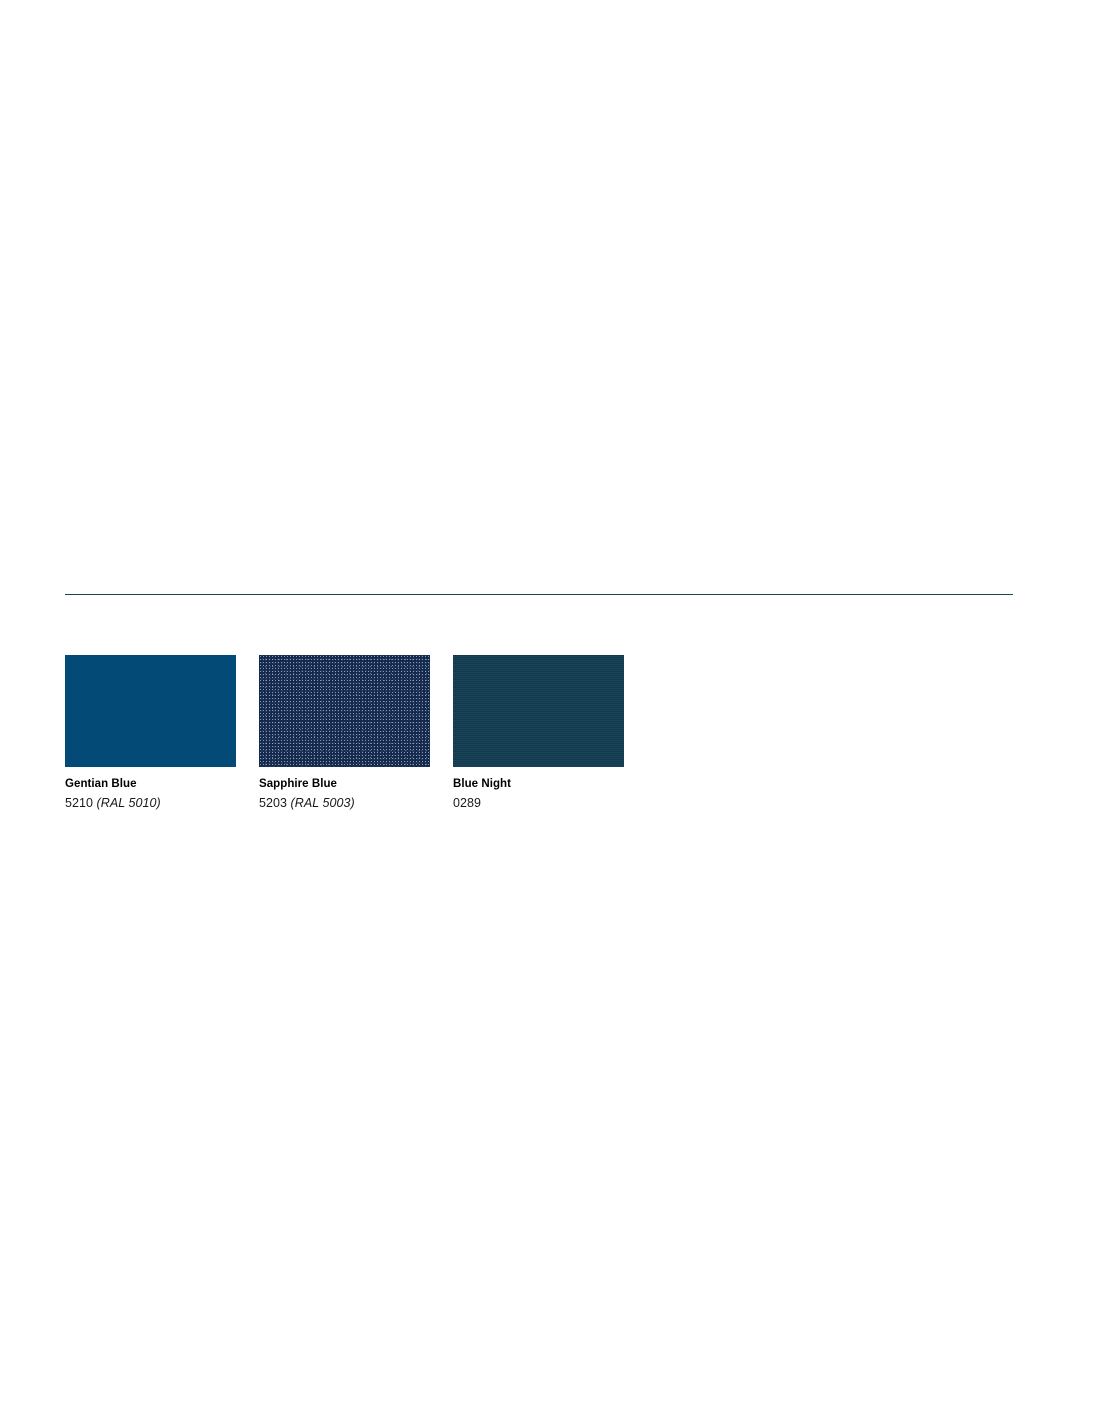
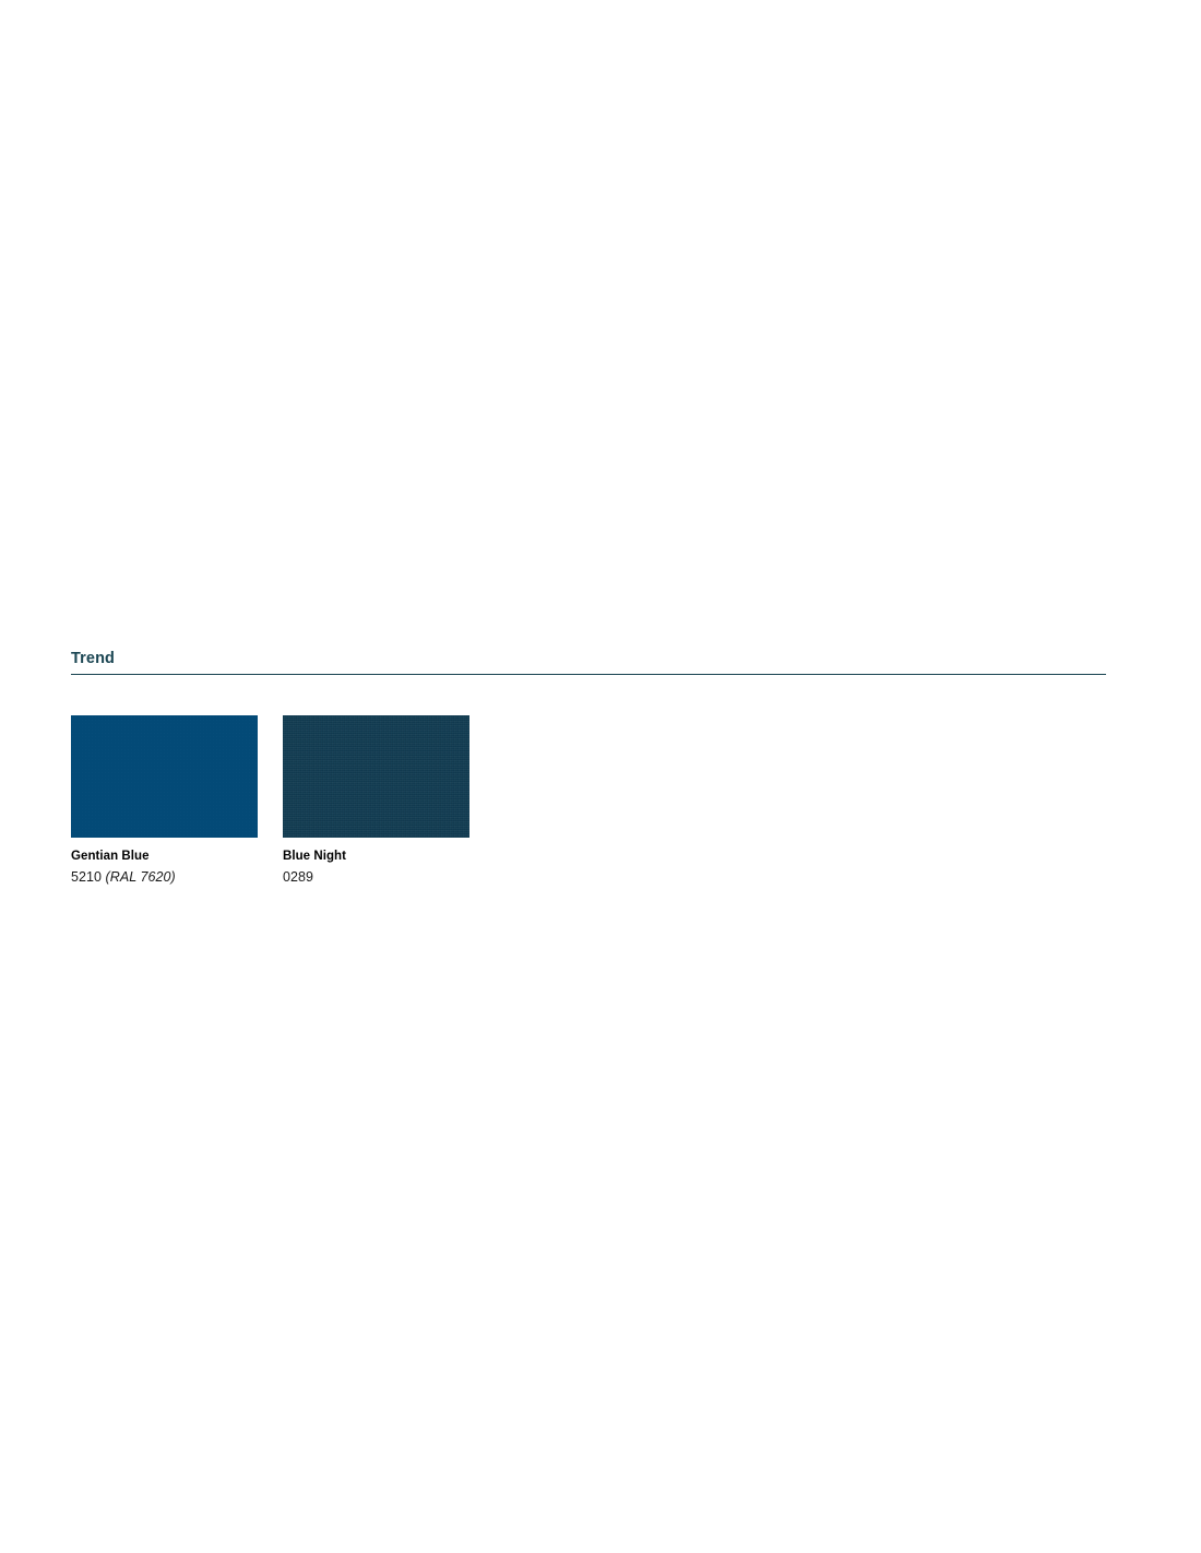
+ Trend
  Gentian Blue
- 5210 (RAL 5010)
+ 5210 (RAL 7620)
- Sapphire Blue
- 5203 (RAL 5003)
  Blue Night
  0289
